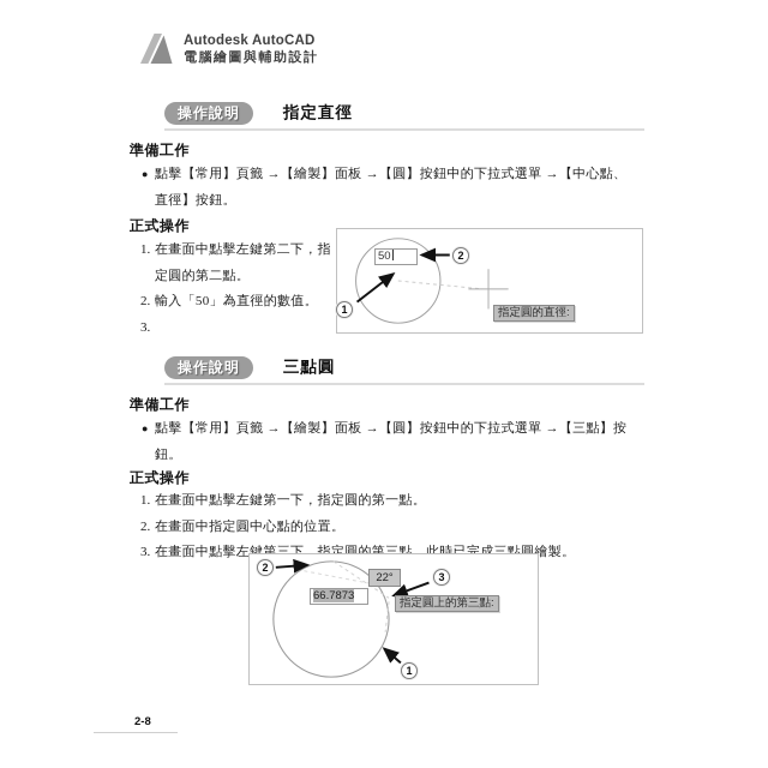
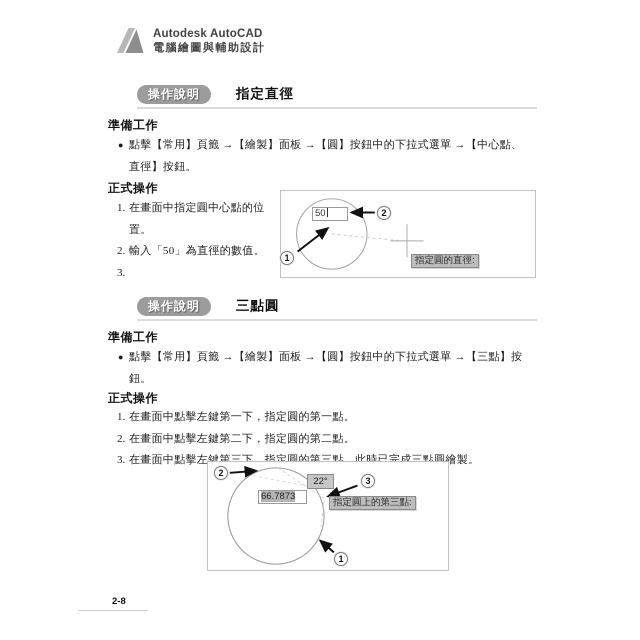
  Autodesk AutoCAD
  電腦繪圖與輔助設計
  操作說明
  指定直徑
  準備工作
  ●
  點擊【常用】頁籤 →【繪製】面板 →【圓】按鈕中的下拉式選單 →【中心點、直徑】按鈕。
  正式操作
  1.
- 在畫面中點擊左鍵第二下，指定圓的第二點。
+ 在畫面中指定圓中心點的位置。
  2.
  輸入「50」為直徑的數值。
  3.
  50
  2
  1
  指定圓的直徑:
  操作說明
  三點圓
  準備工作
  ●
  點擊【常用】頁籤 →【繪製】面板 →【圓】按鈕中的下拉式選單 →【三點】按鈕。
  正式操作
  1.
  在畫面中點擊左鍵第一下，指定圓的第一點。
  2.
- 在畫面中指定圓中心點的位置。
+ 在畫面中點擊左鍵第二下，指定圓的第二點。
  3.
  在畫面中點擊左鍵第三下，指定圓的第三點，此時已完成三點圓繪製。
  2
  22°
  3
  66.7873
  指定圓上的第三點:
  1
  2-8
